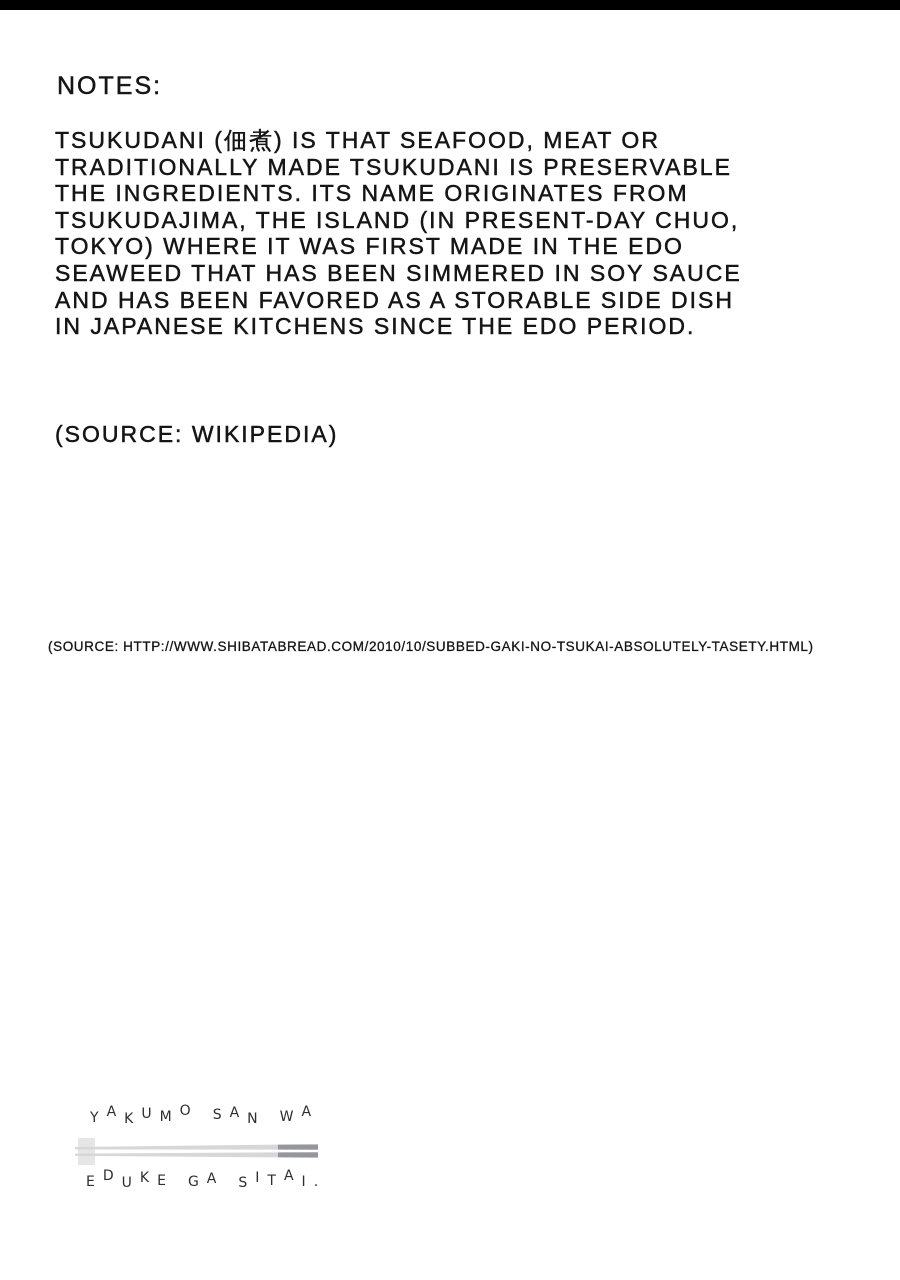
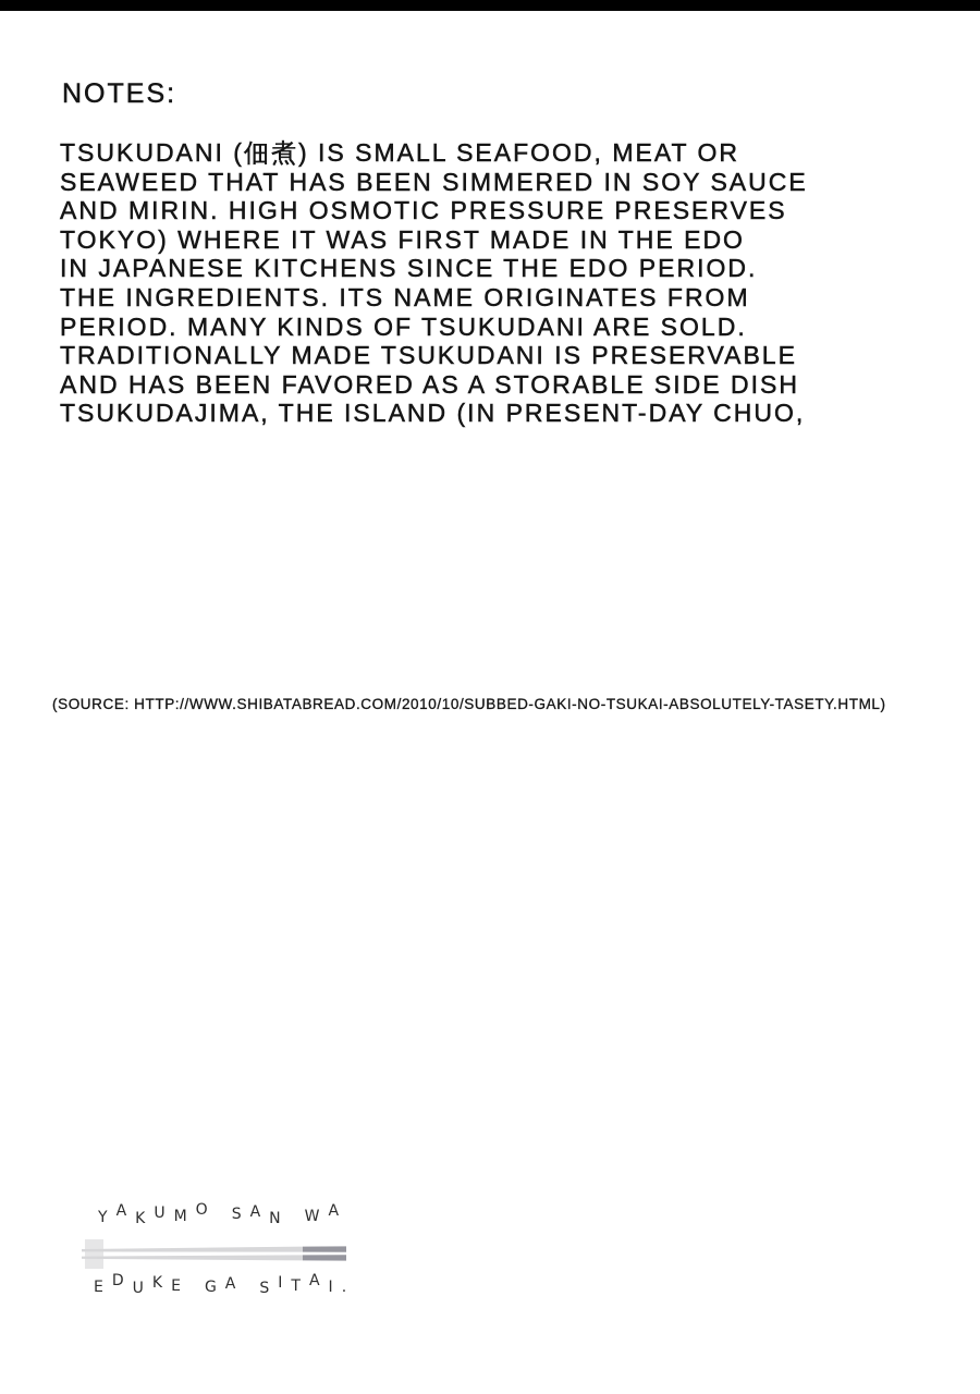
  NOTES:
- TSUKUDANI (佃煮) IS THAT SEAFOOD, MEAT OR
+ TSUKUDANI (佃煮) IS SMALL SEAFOOD, MEAT OR
- TRADITIONALLY MADE TSUKUDANI IS PRESERVABLE
+ SEAWEED THAT HAS BEEN SIMMERED IN SOY SAUCE
+ AND MIRIN. HIGH OSMOTIC PRESSURE PRESERVES
- THE INGREDIENTS. ITS NAME ORIGINATES FROM
+ TOKYO) WHERE IT WAS FIRST MADE IN THE EDO
- TSUKUDAJIMA, THE ISLAND (IN PRESENT-DAY CHUO,
+ IN JAPANESE KITCHENS SINCE THE EDO PERIOD.
- TOKYO) WHERE IT WAS FIRST MADE IN THE EDO
+ THE INGREDIENTS. ITS NAME ORIGINATES FROM
+ PERIOD. MANY KINDS OF TSUKUDANI ARE SOLD.
- SEAWEED THAT HAS BEEN SIMMERED IN SOY SAUCE
+ TRADITIONALLY MADE TSUKUDANI IS PRESERVABLE
  AND HAS BEEN FAVORED AS A STORABLE SIDE DISH
- IN JAPANESE KITCHENS SINCE THE EDO PERIOD.
+ TSUKUDAJIMA, THE ISLAND (IN PRESENT-DAY CHUO,
- (SOURCE: WIKIPEDIA)
  (SOURCE: HTTP://WWW.SHIBATABREAD.COM/2010/10/SUBBED-GAKI-NO-TSUKAI-ABSOLUTELY-TASETY.HTML)
  Y A K U M O S A N W A
  E D U K E G A S I T A I .
